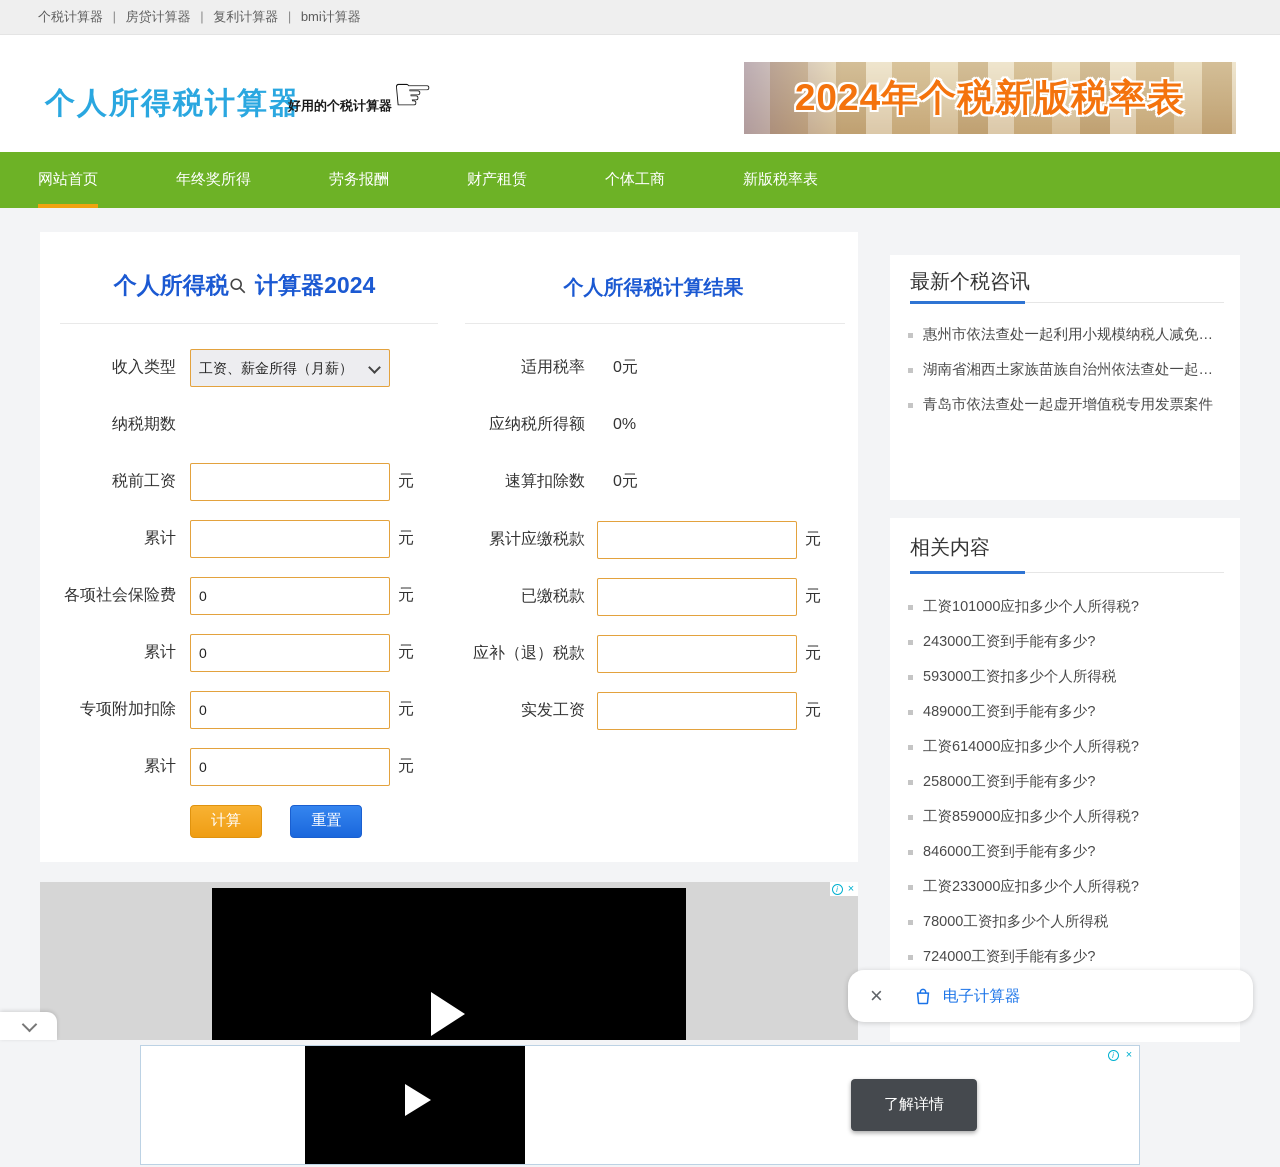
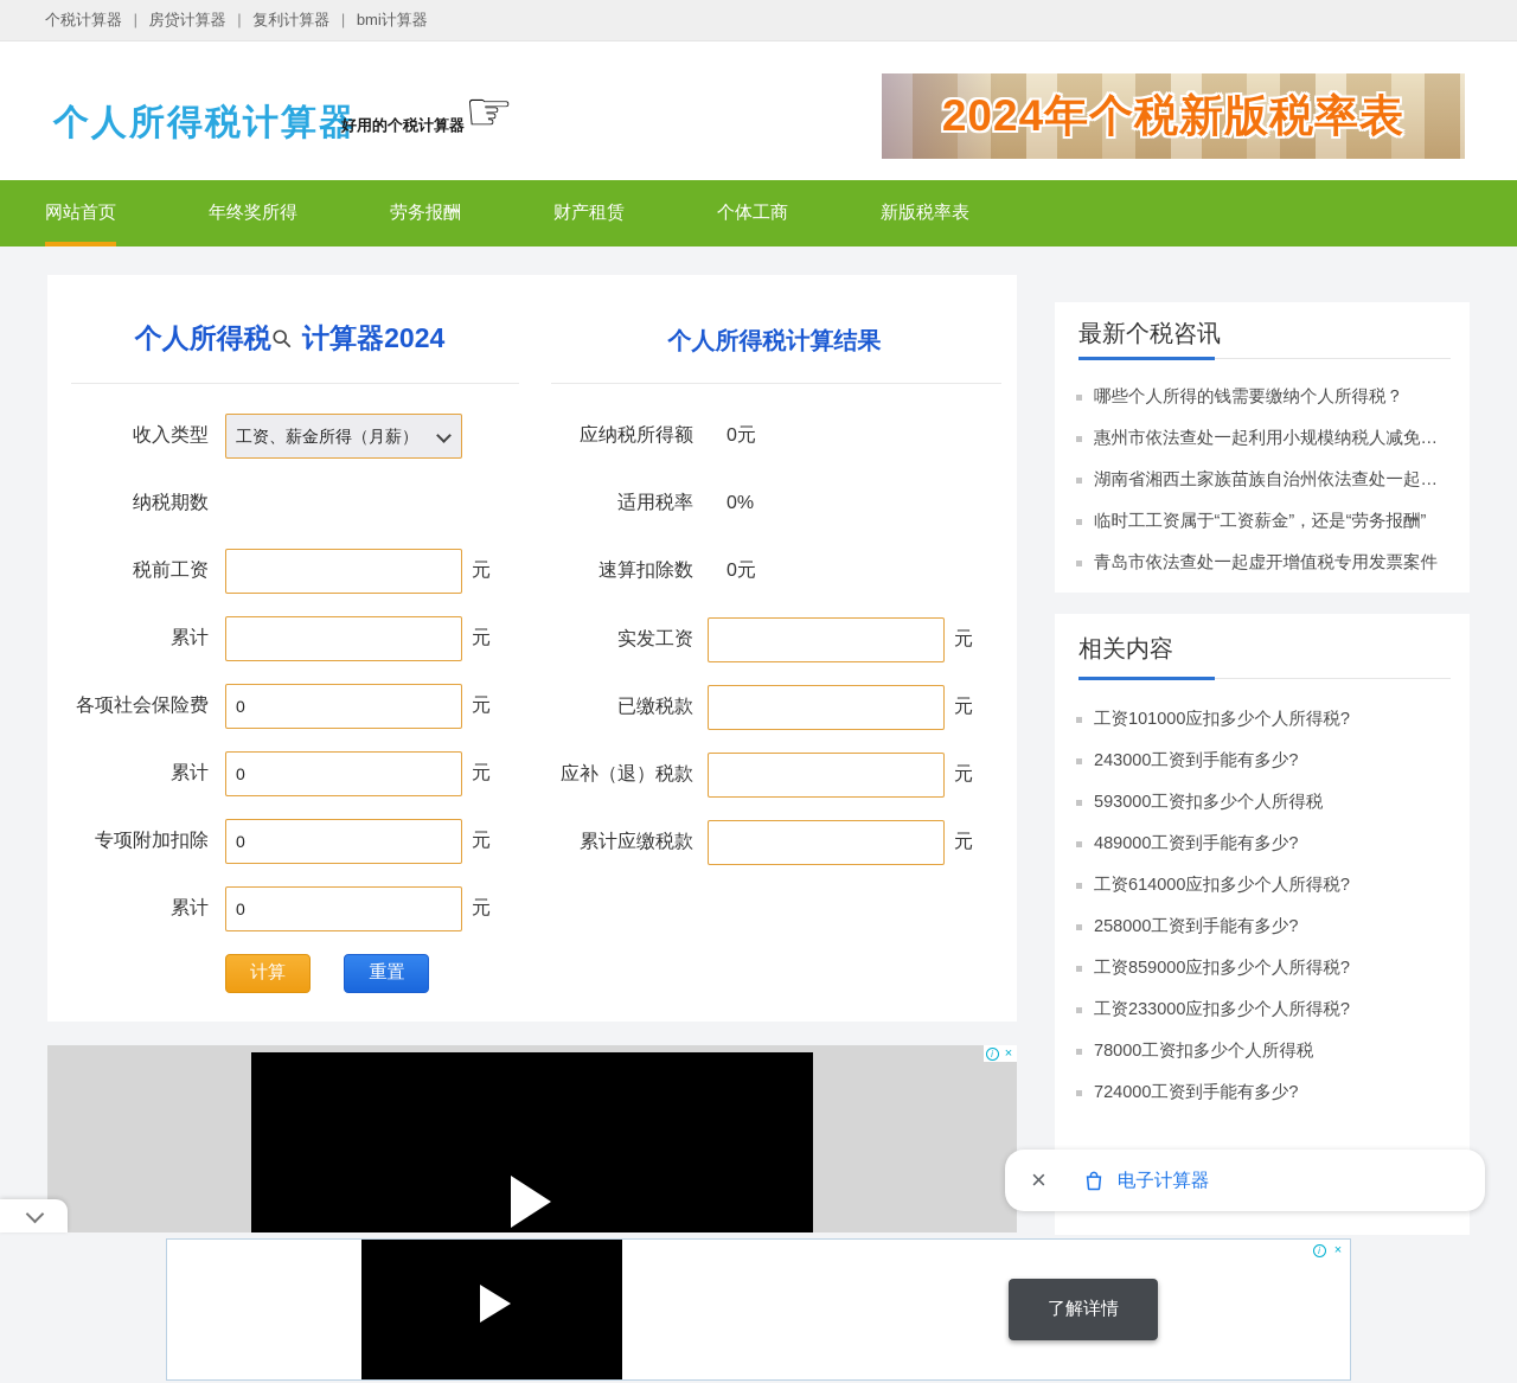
  个税计算器 | 房贷计算器 | 复利计算器 | bmi计算器
  个人所得税计算器
  好用的个税计算器
  ☞
  2024年个税新版税率表
  网站首页
  年终奖所得
  劳务报酬
  财产租赁
  个体工商
  新版税率表
  个人所得税 计算器2024
  个人所得税计算结果
  收入类型
  工资、薪金所得（月薪）
  纳税期数
  税前工资
  元
  累计
  元
  各项社会保险费
  0
  元
  累计
  0
  元
  专项附加扣除
  0
  元
  累计
  0
  元
  计算 重置
- 适用税率
+ 应纳税所得额
  0元
- 应纳税所得额
+ 适用税率
  0%
  速算扣除数
  0元
- 累计应缴税款
+ 实发工资
  元
  已缴税款
  元
  应补（退）税款
  元
- 实发工资
+ 累计应缴税款
  元
  i
  ×
  最新个税咨讯
+ 哪些个人所得的钱需要缴纳个人所得税？
  惠州市依法查处一起利用小规模纳税人减免增值
  湖南省湘西土家族苗族自治州依法查处一起骗取
+ 临时工工资属于“工资薪金”，还是“劳务报酬”
  青岛市依法查处一起虚开增值税专用发票案件
  相关内容
  工资101000应扣多少个人所得税?
  243000工资到手能有多少?
  593000工资扣多少个人所得税
  489000工资到手能有多少?
  工资614000应扣多少个人所得税?
  258000工资到手能有多少?
  工资859000应扣多少个人所得税?
- 846000工资到手能有多少?
  工资233000应扣多少个人所得税?
  78000工资扣多少个人所得税
  724000工资到手能有多少?
  ×
  电子计算器
  了解详情
  i
  ×
